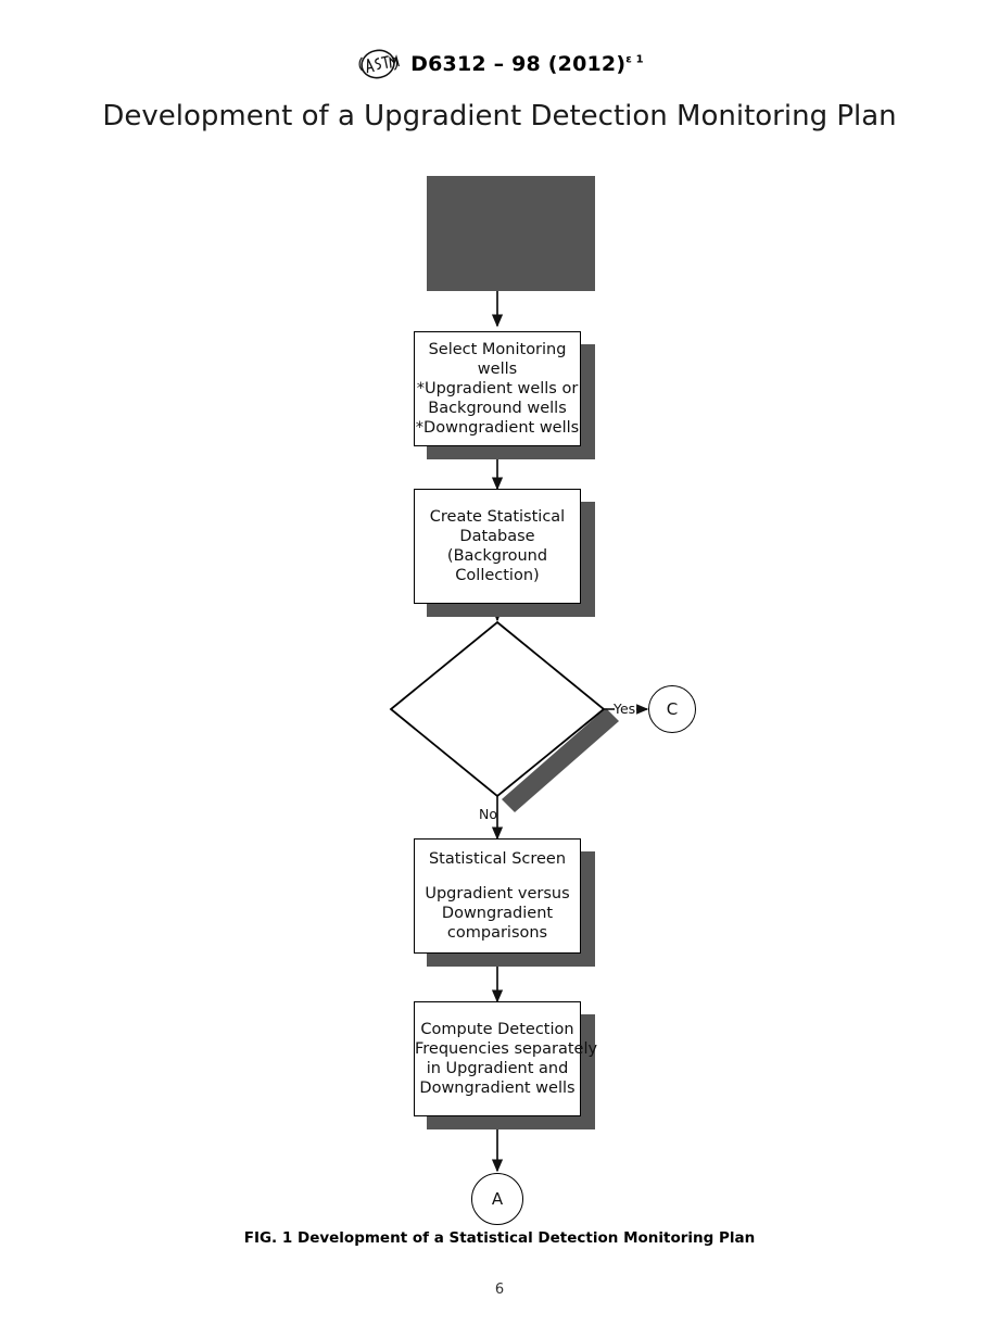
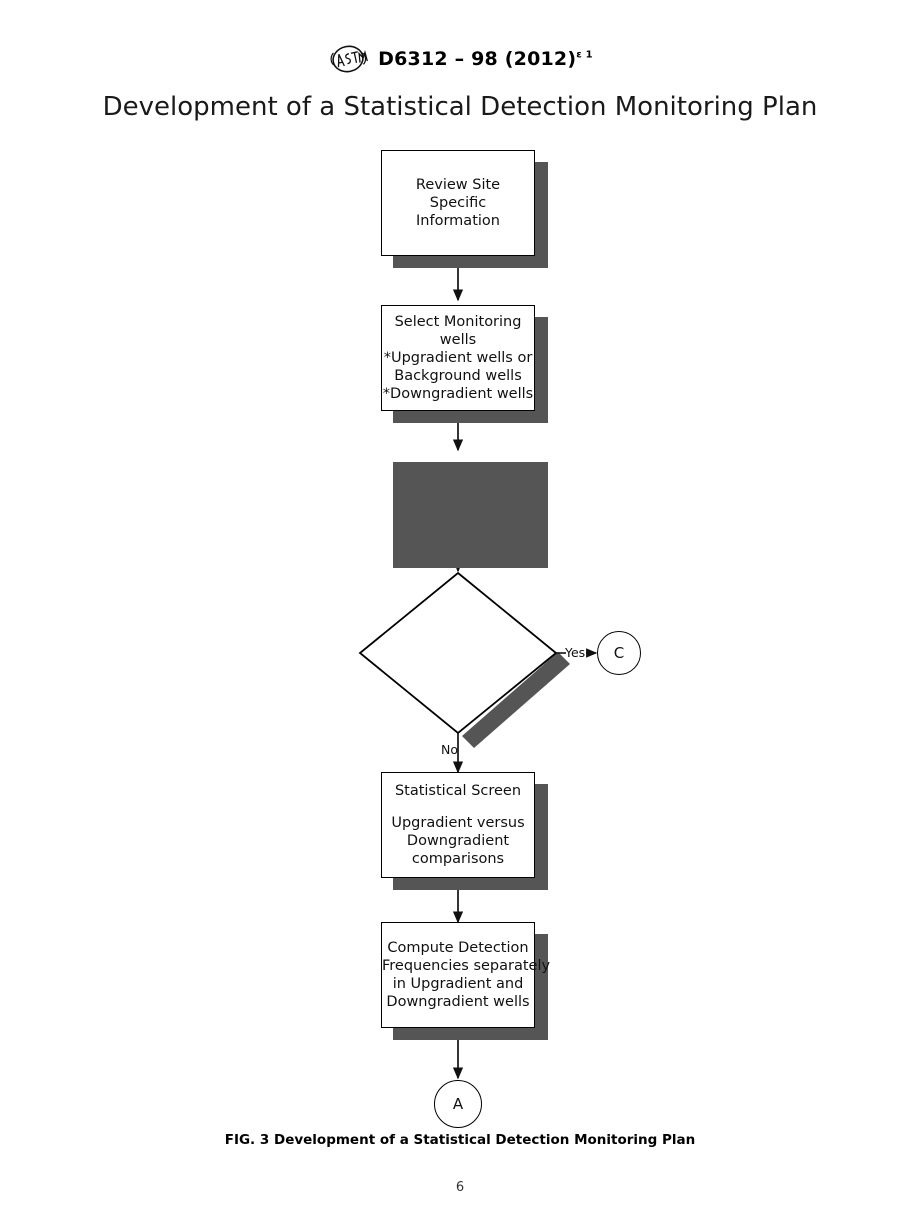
  D6312 – 98 (2012)ε 1
- Development of a Upgradient Detection Monitoring Plan
+ Development of a Statistical Detection Monitoring Plan
+ Review Site
+ Specific
+ Information
  Select Monitoring
  wells
  *Upgradient wells or
  Background wells
  *Downgradient wells
- Create Statistical
- Database
- (Background
- Collection)
  Yes
  No
  C
  Statistical Screen
  Upgradient versus
  Downgradient
  comparisons
  Compute Detection
  Frequencies separately
  in Upgradient and
  Downgradient wells
  A
- FIG. 1 Development of a Statistical Detection Monitoring Plan
+ FIG. 3 Development of a Statistical Detection Monitoring Plan
  6
